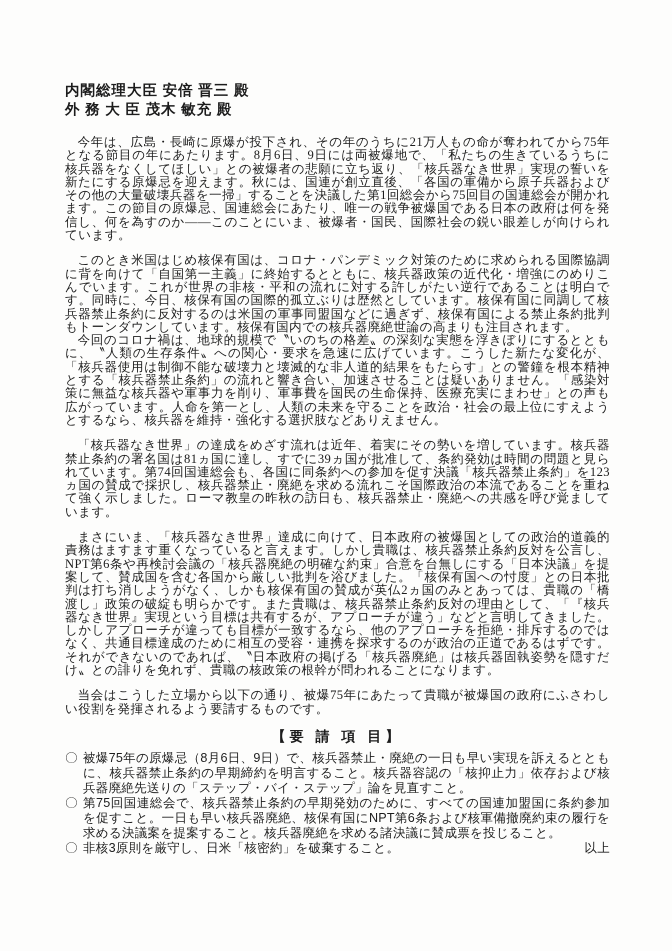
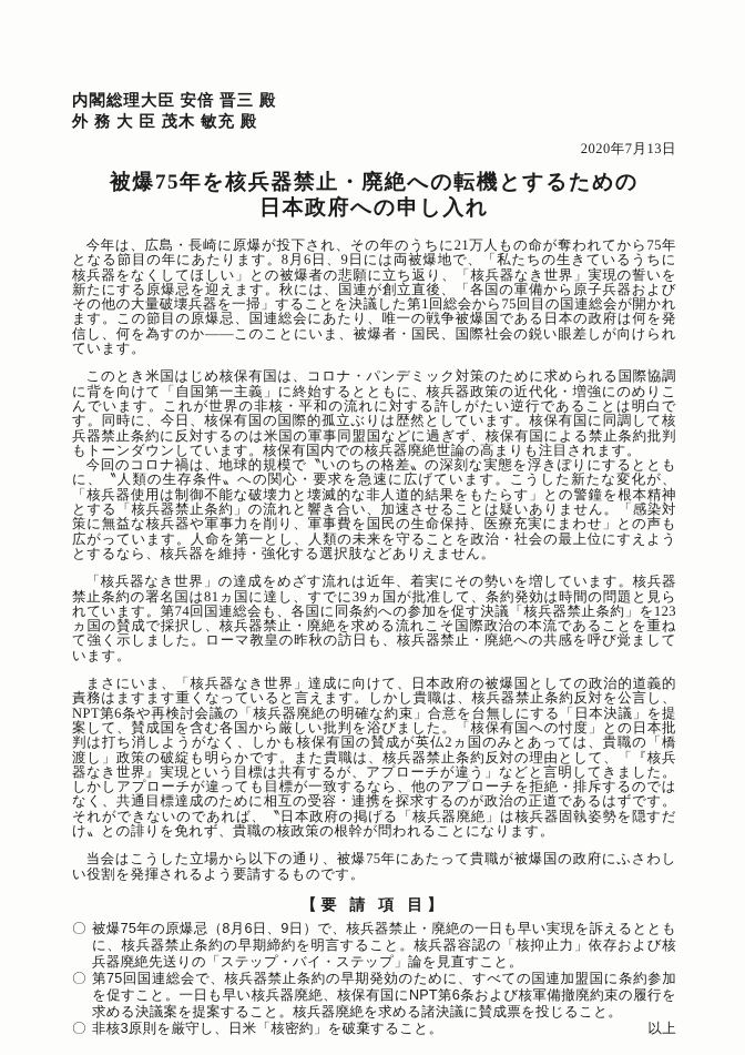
  内閣総理大臣 安倍 晋三 殿
  外 務 大 臣 茂木 敏充 殿
+ 2020年7月13日
+ 被爆75年を核兵器禁止・廃絶への転機とするための
+ 日本政府への申し入れ
  今年は、広島・長崎に原爆が投下され、その年のうちに21万人もの命が奪われてから75年となる節目の年にあたります。8月6日、9日には両被爆地で、「私たちの生きているうちに核兵器をなくしてほしい」との被爆者の悲願に立ち返り、「核兵器なき世界」実現の誓いを新たにする原爆忌を迎えます。秋には、国連が創立直後、「各国の軍備から原子兵器およびその他の大量破壊兵器を一掃」することを決議した第1回総会から75回目の国連総会が開かれます。この節目の原爆忌、国連総会にあたり、唯一の戦争被爆国である日本の政府は何を発信し、何を為すのか――このことにいま、被爆者・国民、国際社会の鋭い眼差しが向けられています。
  このとき米国はじめ核保有国は、コロナ・パンデミック対策のために求められる国際協調に背を向けて「自国第一主義」に終始するとともに、核兵器政策の近代化・増強にのめりこんでいます。これが世界の非核・平和の流れに対する許しがたい逆行であることは明白です。同時に、今日、核保有国の国際的孤立ぶりは歴然としています。核保有国に同調して核兵器禁止条約に反対するのは米国の軍事同盟国などに過ぎず、核保有国による禁止条約批判もトーンダウンしています。核保有国内での核兵器廃絶世論の高まりも注目されます。
  今回のコロナ禍は、地球的規模で〝いのちの格差〟の深刻な実態を浮きぼりにするとともに、〝人類の生存条件〟への関心・要求を急速に広げています。こうした新たな変化が、「核兵器使用は制御不能な破壊力と壊滅的な非人道的結果をもたらす」との警鐘を根本精神とする「核兵器禁止条約」の流れと響き合い、加速させることは疑いありません。「感染対策に無益な核兵器や軍事力を削り、軍事費を国民の生命保持、医療充実にまわせ」との声も広がっています。人命を第一とし、人類の未来を守ることを政治・社会の最上位にすえようとするなら、核兵器を維持・強化する選択肢などありえません。
  「核兵器なき世界」の達成をめざす流れは近年、着実にその勢いを増しています。核兵器禁止条約の署名国は81ヵ国に達し、すでに39ヵ国が批准して、条約発効は時間の問題と見られています。第74回国連総会も、各国に同条約への参加を促す決議「核兵器禁止条約」を123ヵ国の賛成で採択し、核兵器禁止・廃絶を求める流れこそ国際政治の本流であることを重ねて強く示しました。ローマ教皇の昨秋の訪日も、核兵器禁止・廃絶への共感を呼び覚ましています。
  まさにいま、「核兵器なき世界」達成に向けて、日本政府の被爆国としての政治的道義的責務はますます重くなっていると言えます。しかし貴職は、核兵器禁止条約反対を公言し、NPT第6条や再検討会議の「核兵器廃絶の明確な約束」合意を台無しにする「日本決議」を提案して、賛成国を含む各国から厳しい批判を浴びました。「核保有国への忖度」との日本批判は打ち消しようがなく、しかも核保有国の賛成が英仏2ヵ国のみとあっては、貴職の「橋渡し」政策の破綻も明らかです。また貴職は、核兵器禁止条約反対の理由として、「『核兵器なき世界』実現という目標は共有するが、アプローチが違う」などと言明してきました。しかしアプローチが違っても目標が一致するなら、他のアプローチを拒絶・排斥するのではなく、共通目標達成のために相互の受容・連携を探求するのが政治の正道であるはずです。それができないのであれば、〝日本政府の掲げる「核兵器廃絶」は核兵器固執姿勢を隠すだけ〟との誹りを免れず、貴職の核政策の根幹が問われることになります。
  当会はこうした立場から以下の通り、被爆75年にあたって貴職が被爆国の政府にふさわしい役割を発揮されるよう要請するものです。
  【要 請 項 目】
  〇
  被爆75年の原爆忌（8月6日、9日）で、核兵器禁止・廃絶の一日も早い実現を訴えるとともに、核兵器禁止条約の早期締約を明言すること。核兵器容認の「核抑止力」依存および核兵器廃絶先送りの「ステップ・バイ・ステップ」論を見直すこと。
  〇
  第75回国連総会で、核兵器禁止条約の早期発効のために、すべての国連加盟国に条約参加を促すこと。一日も早い核兵器廃絶、核保有国にNPT第6条および核軍備撤廃約束の履行を求める決議案を提案すること。核兵器廃絶を求める諸決議に賛成票を投じること。
  〇
  非核3原則を厳守し、日米「核密約」を破棄すること。
  以上
